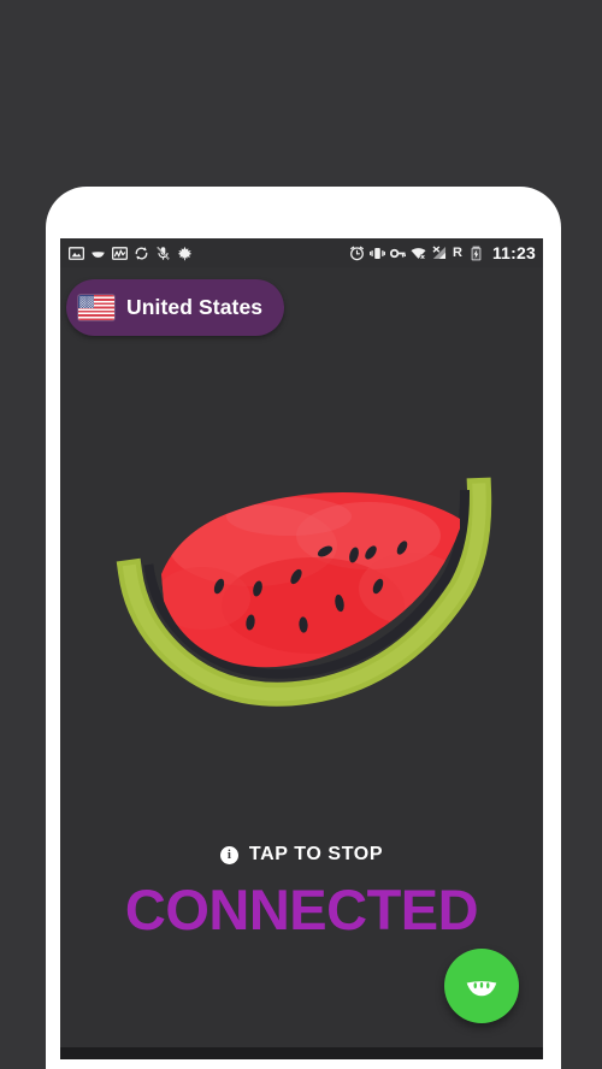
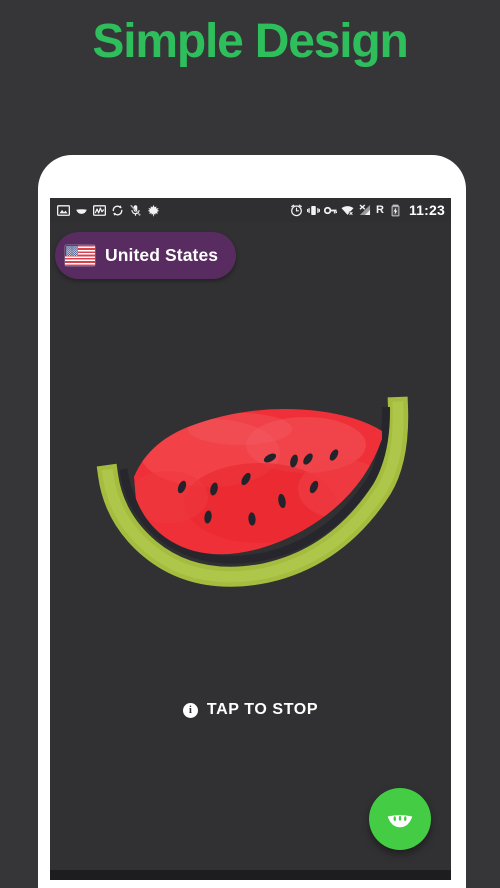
+ Simple Design
  R
  11:23
  United States
  i
  TAP TO STOP
- CONNECTED
